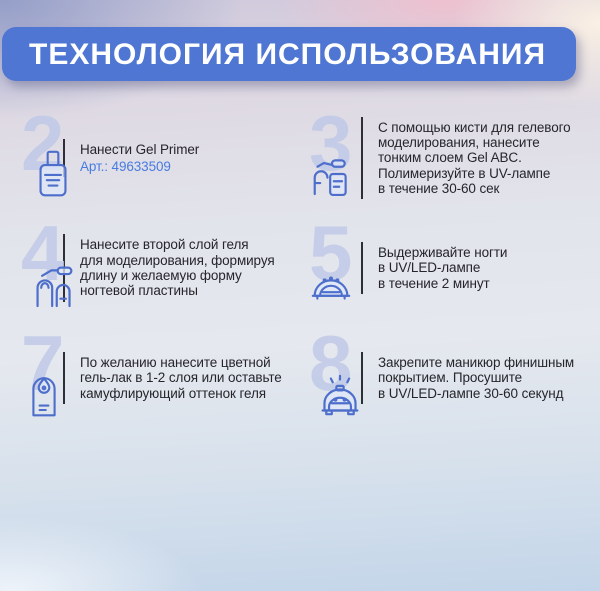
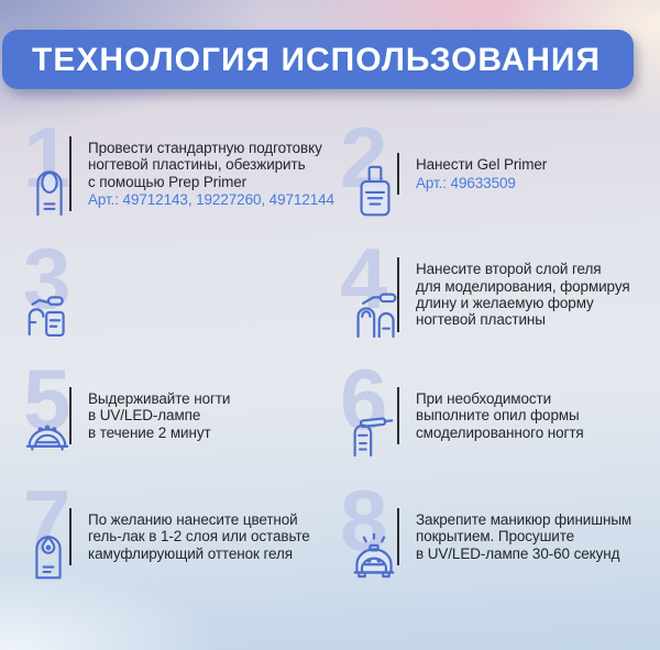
  ТЕХНОЛОГИЯ ИСПОЛЬЗОВАНИЯ
+ 1
+ Провести стандартную подготовку
+ ногтевой пластины, обезжирить
+ с помощью Prep Primer
+ Арт.: 49712143, 19227260, 49712144
  2
  Нанести Gel Primer
  Арт.: 49633509
  3
- С помощью кисти для гелевого
- моделирования, нанесите
- тонким слоем Gel ABC.
- Полимеризуйте в UV-лампе
- в течение 30-60 сек
  4
  Нанесите второй слой геля
  для моделирования, формируя
  длину и желаемую форму
  ногтевой пластины
  5
  Выдерживайте ногти
  в UV/LED-лампе
  в течение 2 минут
+ 6
+ При необходимости
+ выполните опил формы
+ смоделированного ногтя
  7
  По желанию нанесите цветной
  гель-лак в 1-2 слоя или оставьте
  камуфлирующий оттенок геля
  8
  Закрепите маникюр финишным
  покрытием. Просушите
  в UV/LED-лампе 30-60 секунд
